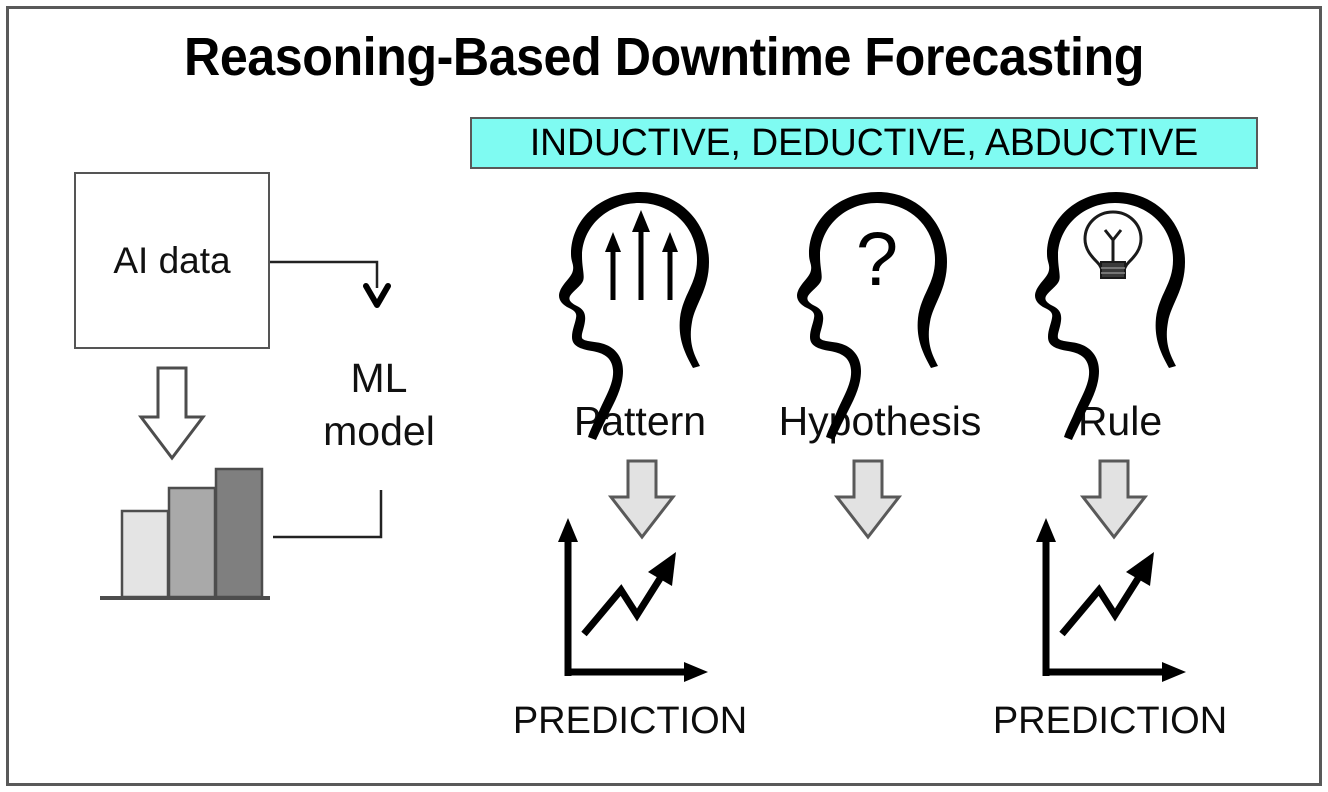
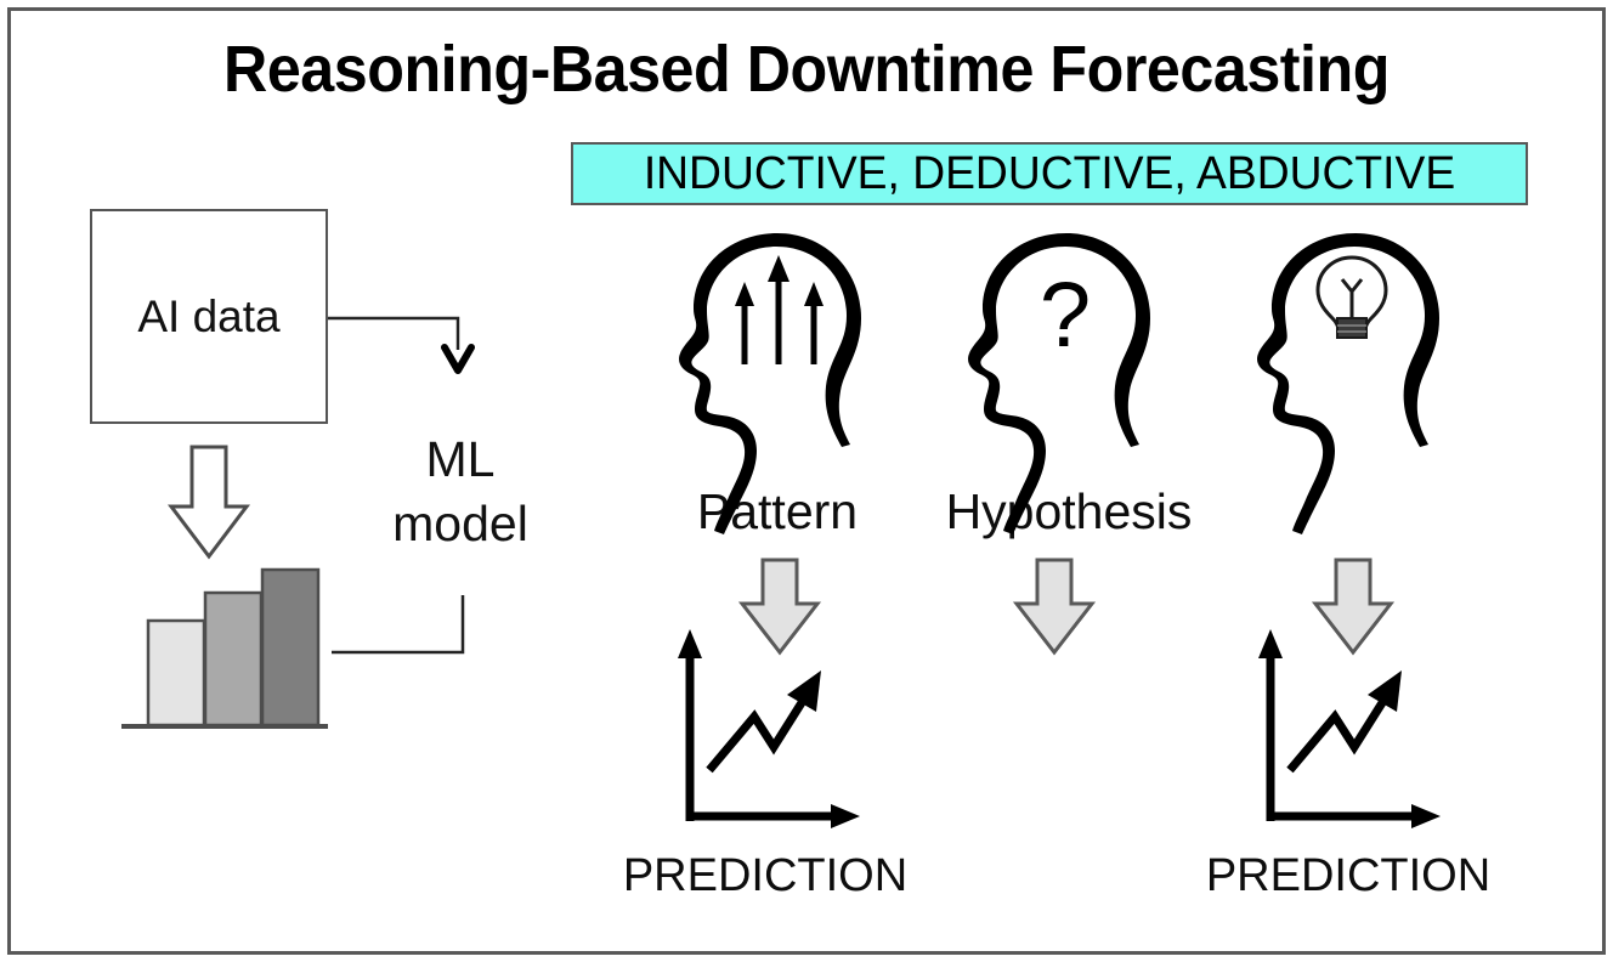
  Reasoning-Based Downtime Forecasting
  INDUCTIVE, DEDUCTIVE, ABDUCTIVE
  AI data
  ML
  model
  Pattern
  Hyothesis
- Rule
  PREDICTION
  PREDICTION
  ?
